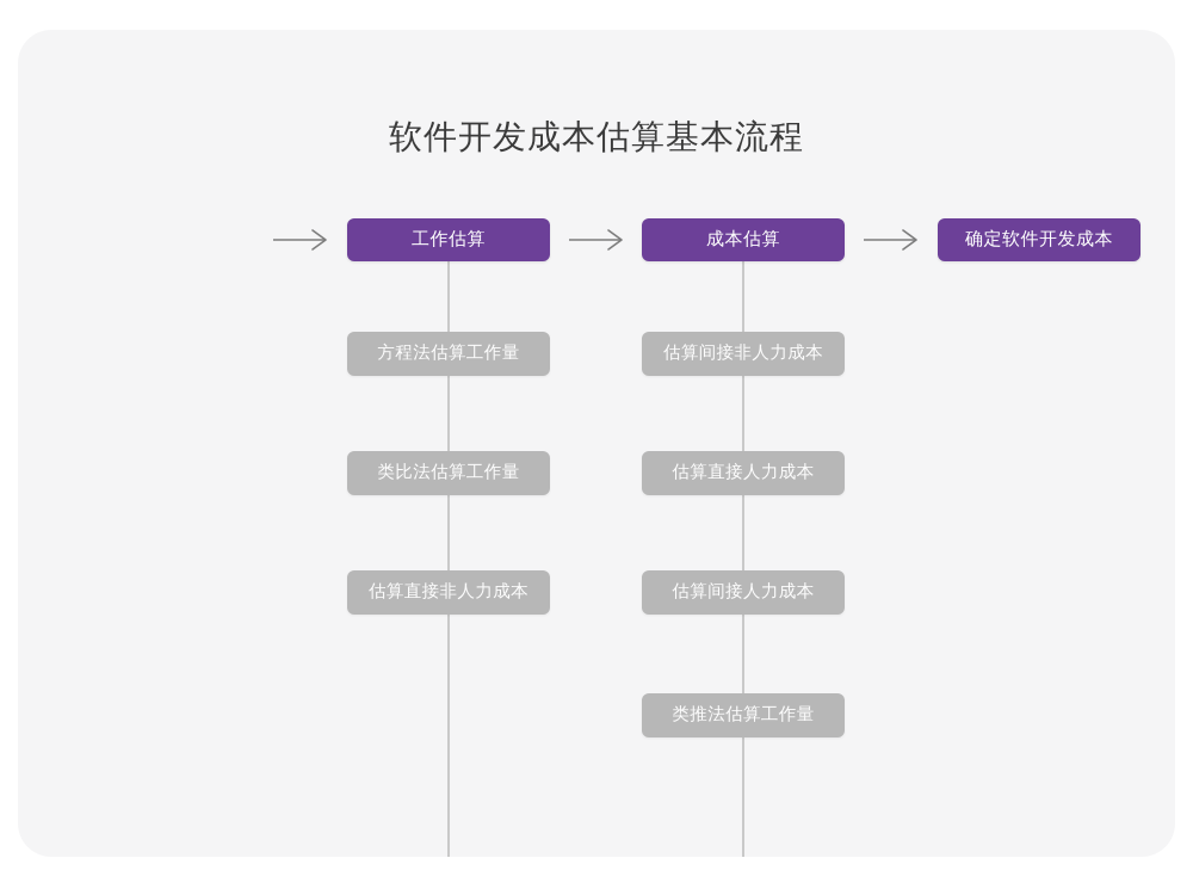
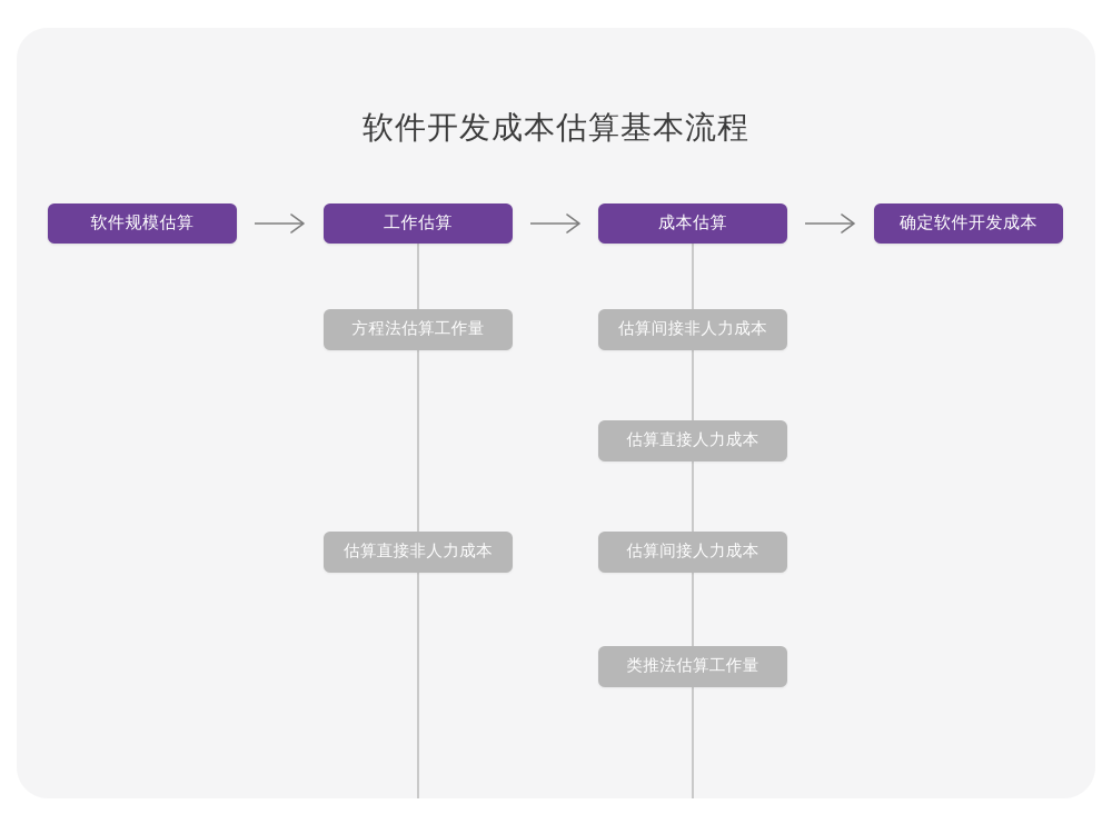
  软件开发成本估算基本流程
+ 软件规模估算
  工作估算
  成本估算
  确定软件开发成本
  方程法估算工作量
- 类比法估算工作量
  估算直接非人力成本
  估算间接非人力成本
  估算直接人力成本
  估算间接人力成本
  类推法估算工作量
